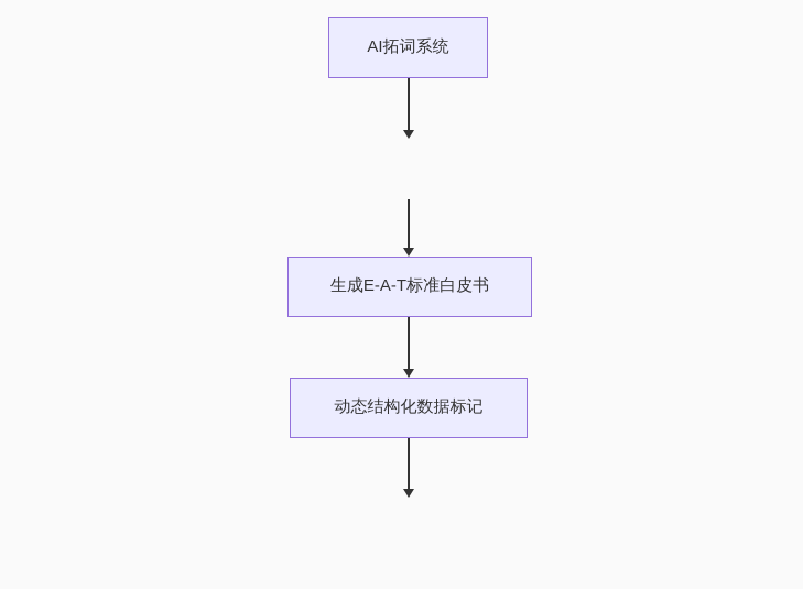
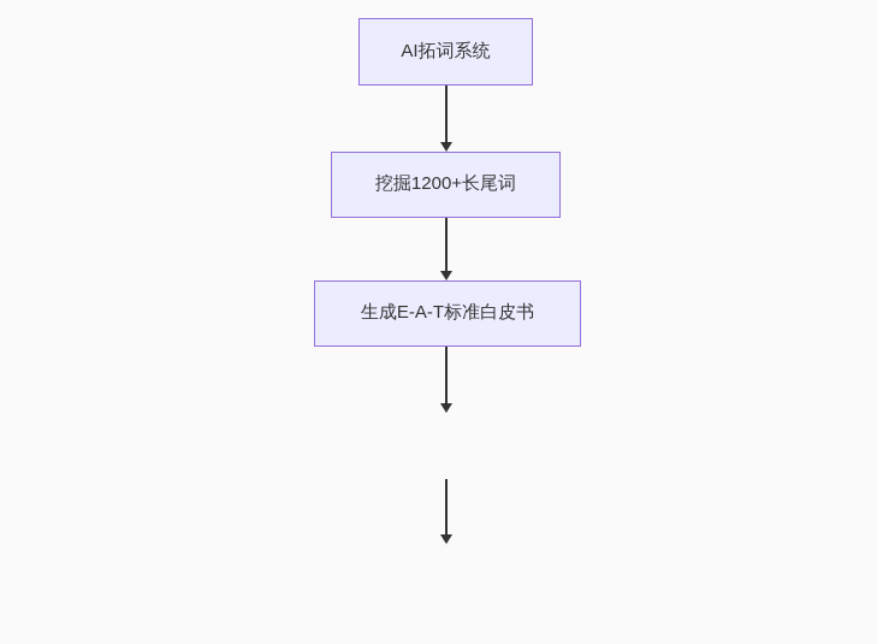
  AI拓词系统
+ 挖掘1200+长尾词
  生成E-A-T标准白皮书
- 动态结构化数据标记
